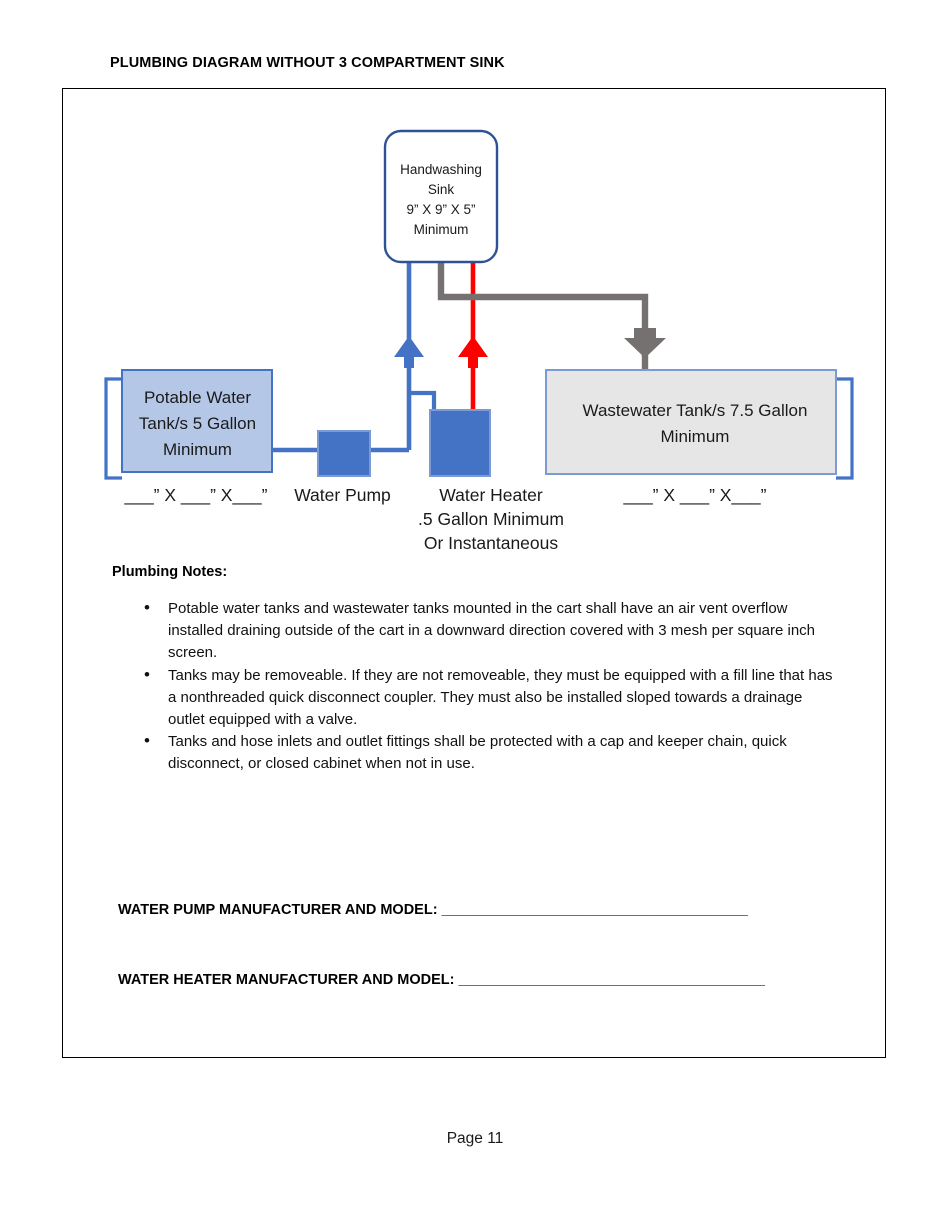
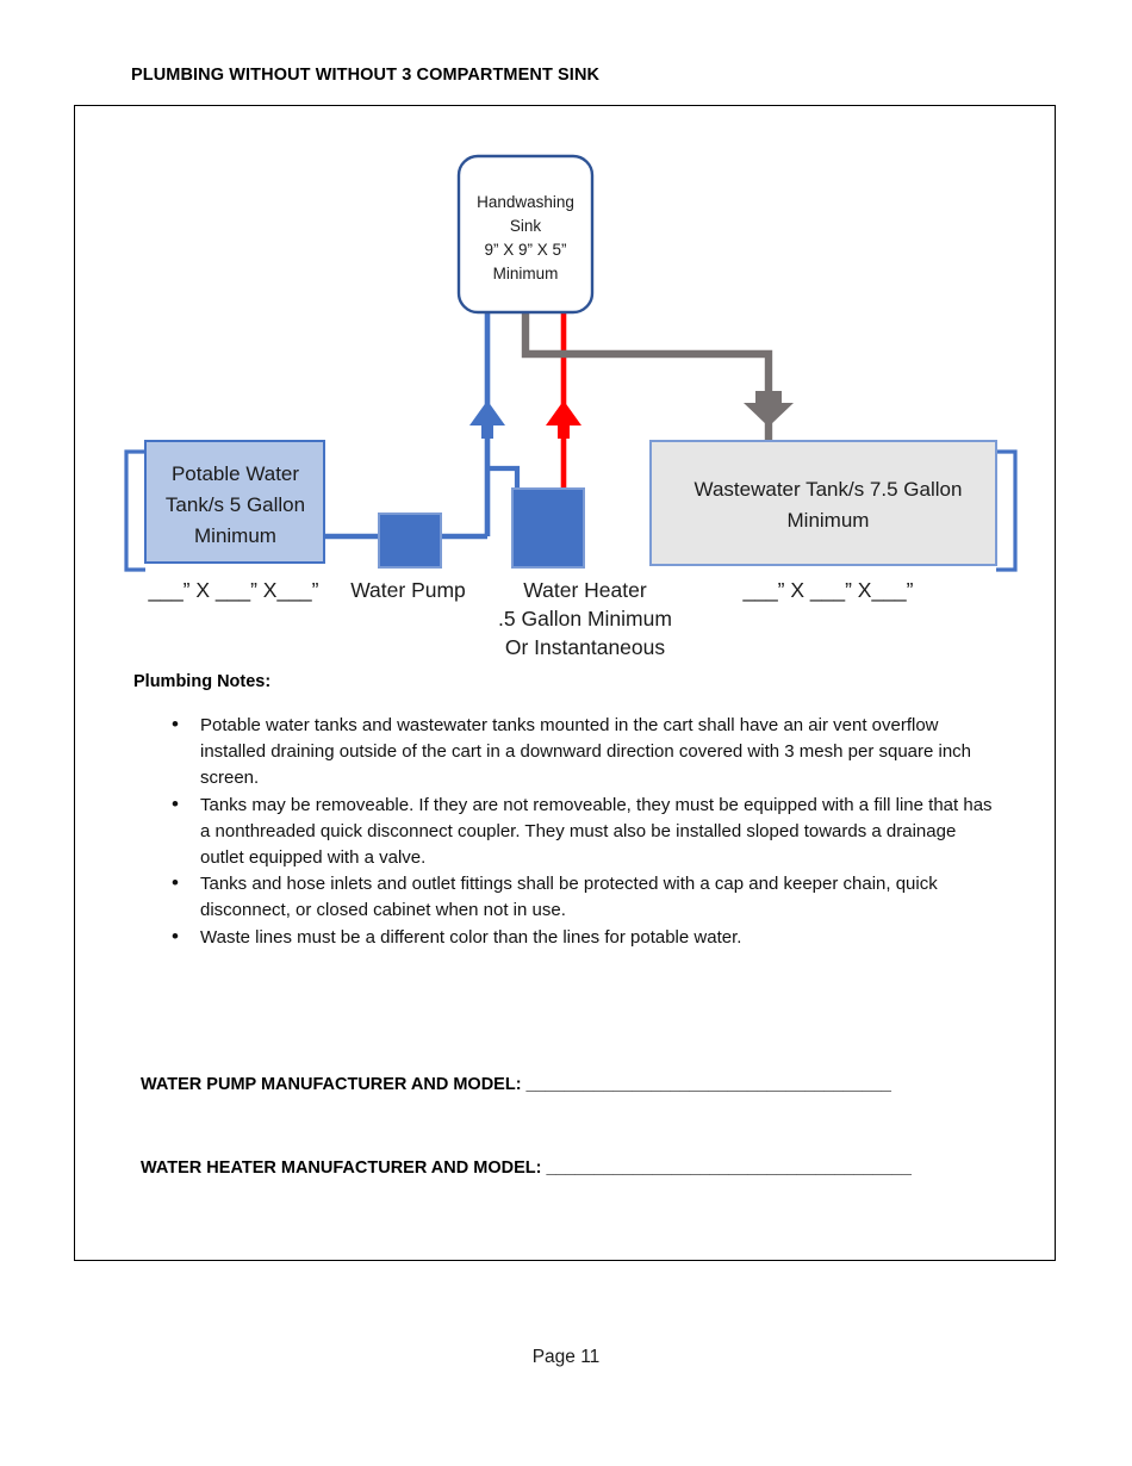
- PLUMBING DIAGRAM WITHOUT 3 COMPARTMENT SINK
+ PLUMBING WITHOUT WITHOUT 3 COMPARTMENT SINK
  Handwashing
  Sink
  9” X 9” X 5”
  Minimum
  Potable Water
  Tank/s 5 Gallon
  Minimum
  Wastewater Tank/s 7.5 Gallon
  Minimum
  ___” X ___” X___”
  Water Pump
  Water Heater
  .5 Gallon Minimum
  Or Instantaneous
  ___” X ___” X___”
  Plumbing Notes:
  Potable water tanks and wastewater tanks mounted in the cart shall have an air vent overflow installed draining outside of the cart in a downward direction covered with 3 mesh per square inch screen.
  Tanks may be removeable. If they are not removeable, they must be equipped with a fill line that has a nonthreaded quick disconnect coupler. They must also be installed sloped towards a drainage outlet equipped with a valve.
  Tanks and hose inlets and outlet fittings shall be protected with a cap and keeper chain, quick disconnect, or closed cabinet when not in use.
+ Waste lines must be a different color than the lines for potable water.
  WATER PUMP MANUFACTURER AND MODEL: ______________________________________
  WATER HEATER MANUFACTURER AND MODEL: ______________________________________
  Page 11
